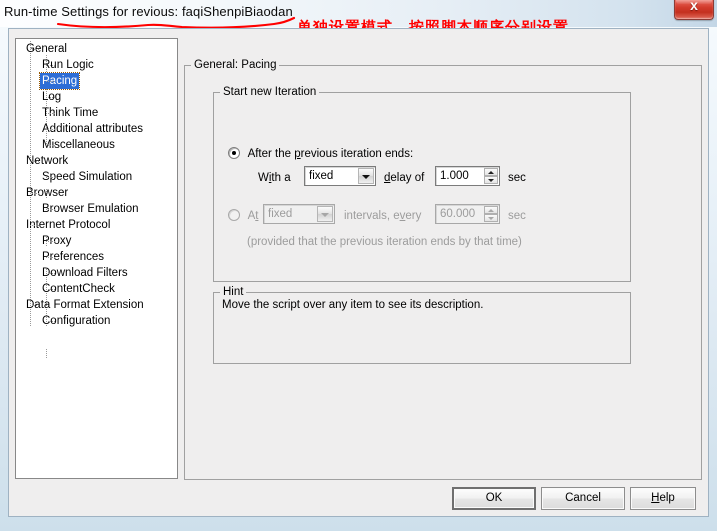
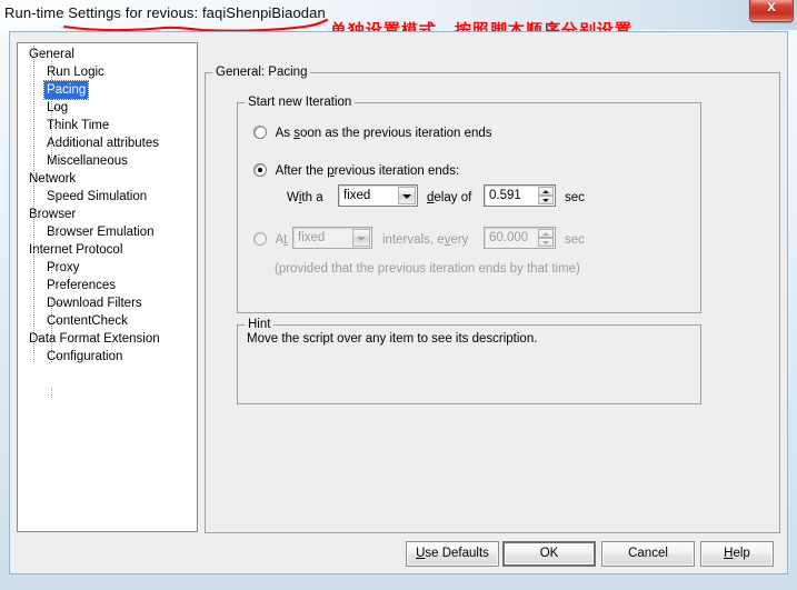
  Run-time Settings for revious: faqiShenpiBiaodan
  x
  neral
  n Logic
  ink Time
  ditional attributes
  scellaneous
  twork
  eed Simulation
  owser
  owser Emulation
  Iernet Protocol
  eferences
  wnload Filters
  ntentCheck
  ta Format Extension
  nfiguration
  General: Pacing
  Start new Iteration
+ As soon as the previous iteration ends
  After the previous iteration ends:
  With a
  fixed
  delay of
- 1.000
+ 0.591
  sec
  At
  fixed
  intervals, every
  60.000
  sec
  (provided that the previous iteration ends by that time)
  Hint
  Move the script over any item to see its description.
+ Use Defaults
  OK
  Cancel
  Help
